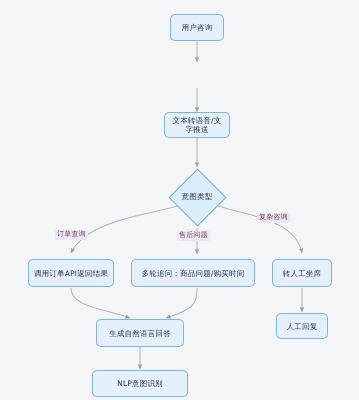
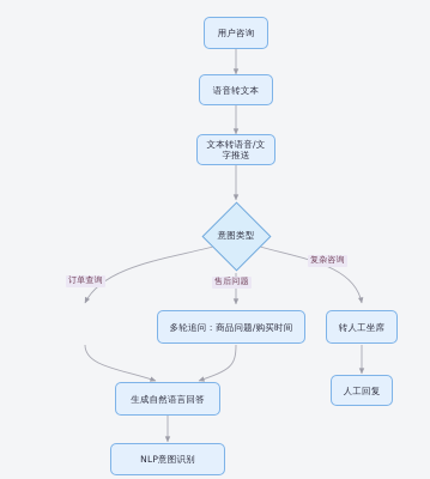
  用户咨询
+ 语音转文本
  文本转语音/文字推送
  意图类型
- 调用订单API返回结果
  多轮追问：商品问题/购买时间
  转人工坐席
  生成自然语言回答
  NLP意图识别
  人工回复
  订单查询
  售后问题
  复杂咨询
